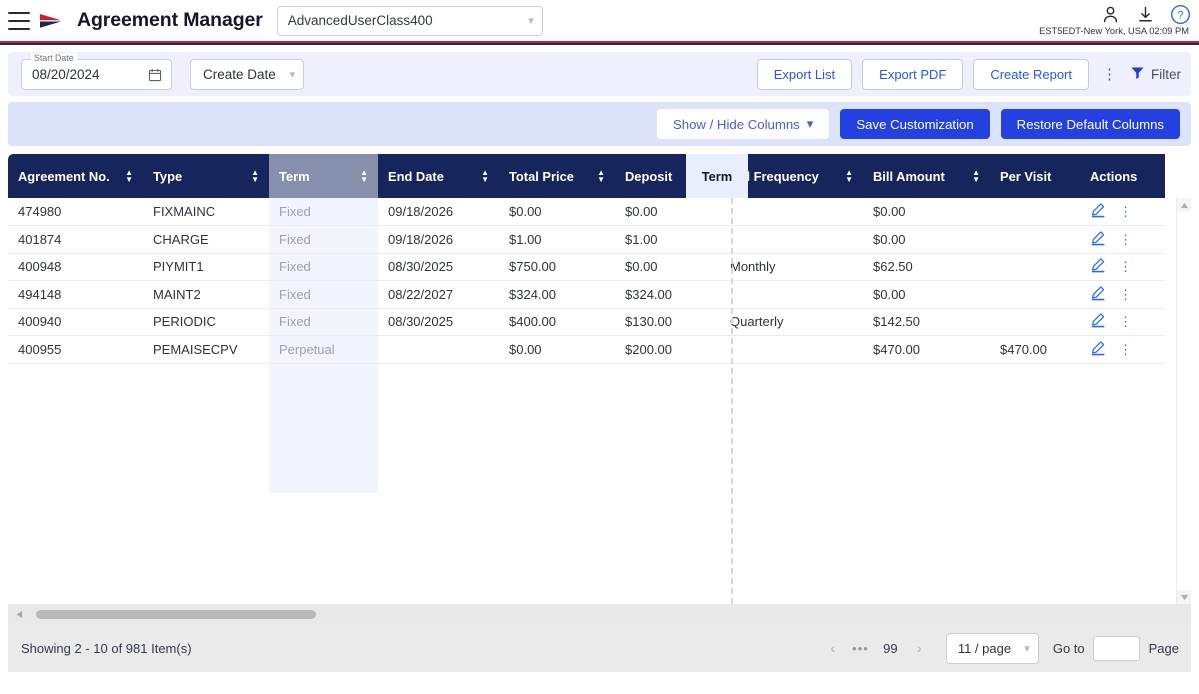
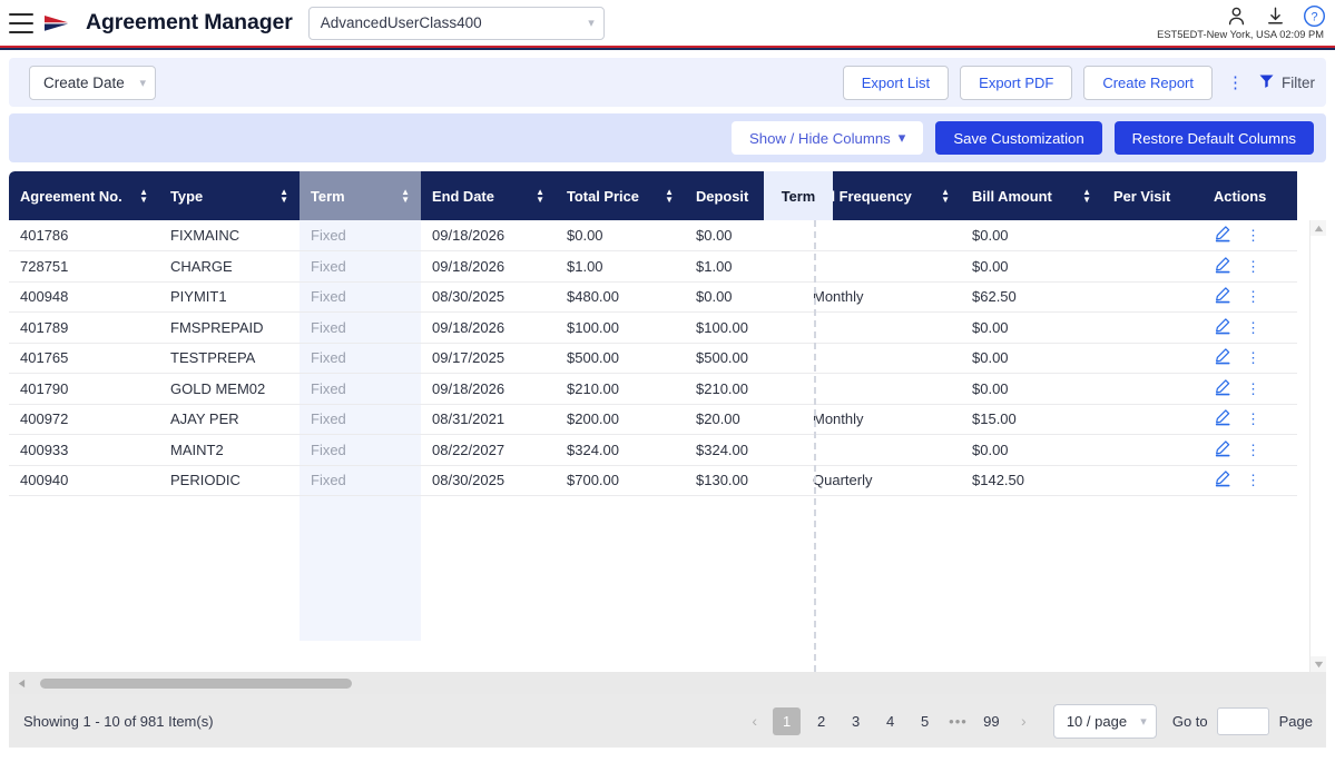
  Agreement Manager
  AdvancedUserClass400
  ▾
  ?
  EST5EDT-New York, USA 02:09 PM
- Start Date
- 08/20/2024
  Create Date
  ▾
  Export List
  Export PDF
  Create Report
  ⋮
  Filter
  Show / Hide Columns
  ▾
  Save Customization
  Restore Default Columns
  Agreement No. ▲▼	Type ▲▼	Term ▲▼	End Date ▲▼	Total Price ▲▼	Deposit	l Frequency ▲▼	Bill Amount ▲▼	Per Visit	Actions
- 474980	FIXMAINC	Fixed	09/18/2026	$0.00	$0.00		$0.00		⋮
+ 401786	FIXMAINC	Fixed	09/18/2026	$0.00	$0.00		$0.00		⋮
- 401874	CHARGE	Fixed	09/18/2026	$1.00	$1.00		$0.00		⋮
+ 728751	CHARGE	Fixed	09/18/2026	$1.00	$1.00		$0.00		⋮
- 400948	PIYMIT1	Fixed	08/30/2025	$750.00	$0.00	Monthly	$62.50		⋮
+ 400948	PIYMIT1	Fixed	08/30/2025	$480.00	$0.00	Monthly	$62.50		⋮
+ 401789	FMSPREPAID	Fixed	09/18/2026	$100.00	$100.00		$0.00		⋮
+ 401765	TESTPREPA	Fixed	09/17/2025	$500.00	$500.00		$0.00		⋮
+ 401790	GOLD MEM02	Fixed	09/18/2026	$210.00	$210.00		$0.00		⋮
+ 400972	AJAY PER	Fixed	08/31/2021	$200.00	$20.00	Monthly	$15.00		⋮
- 494148	MAINT2	Fixed	08/22/2027	$324.00	$324.00		$0.00		⋮
+ 400933	MAINT2	Fixed	08/22/2027	$324.00	$324.00		$0.00		⋮
- 400940	PERIODIC	Fixed	08/30/2025	$400.00	$130.00	Quarterly	$142.50		⋮
+ 400940	PERIODIC	Fixed	08/30/2025	$700.00	$130.00	Quarterly	$142.50		⋮
- 400955	PEMAISECPV	Perpetual		$0.00	$200.00		$470.00	$470.00	⋮
  Term
- Showing 2 - 10 of 981 Item(s)
+ Showing 1 - 10 of 981 Item(s)
  ‹
+ 1
+ 2
+ 3
+ 4
+ 5
  •••
  99
  ›
- 11 / page
+ 10 / page
  ▾
  Go to
  Page
